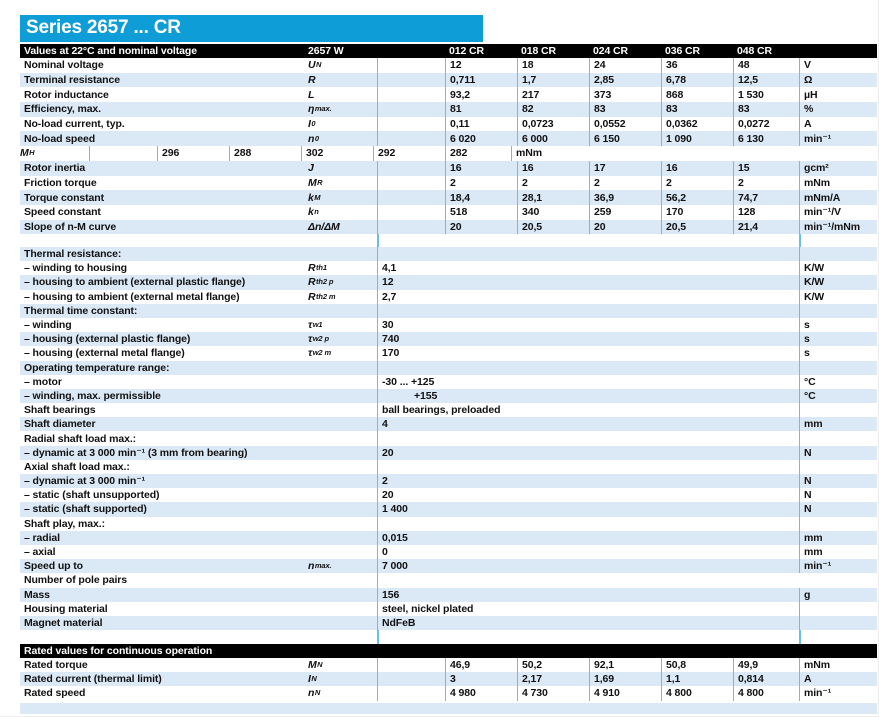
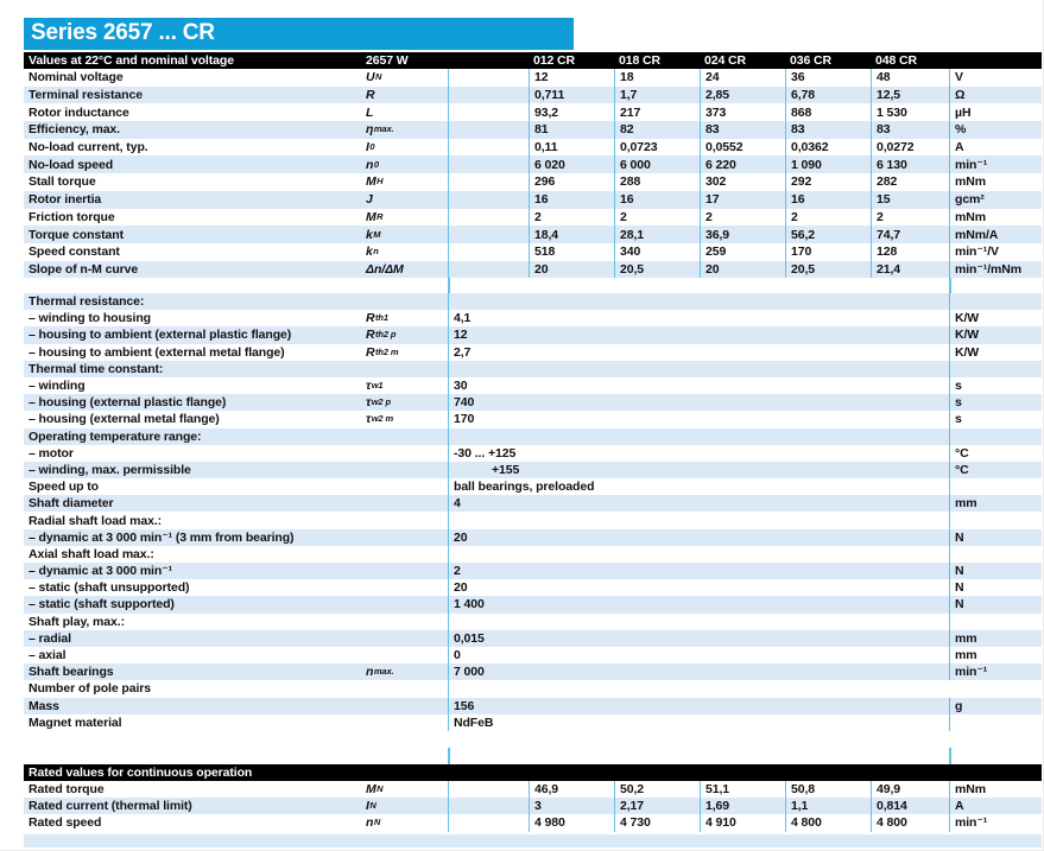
  Series 2657 ... CR
  Values at 22°C and nominal voltage
  2657 W
  012 CR
  018 CR
  024 CR
  036 CR
  048 CR
  Nominal voltage
  U
  N
  12
  18
  24
  36
  48
  V
  Terminal resistance
  R
  0,711
  1,7
  2,85
  6,78
  12,5
  Ω
  Rotor inductance
  L
  93,2
  217
  373
  868
  1 530
  µH
  Efficiency, max.
  η
  max.
  81
  82
  83
  83
  83
  %
  No-load current, typ.
  I
  0
  0,11
  0,0723
  0,0552
  0,0362
  0,0272
  A
  No-load speed
  n
  0
  6 020
  6 000
- 6 150
+ 6 220
  1 090
  6 130
  min⁻¹
+ Stall torque
  M
  H
  296
  288
  302
  292
  282
  mNm
  Rotor inertia
  J
  16
  16
  17
  16
  15
  gcm²
  Friction torque
  M
  R
  2
  2
  2
  2
  2
  mNm
  Torque constant
  k
  M
  18,4
  28,1
  36,9
  56,2
  74,7
  mNm/A
  Speed constant
  k
  n
  518
  340
  259
  170
  128
  min⁻¹/V
  Slope of n-M curve
  Δn/ΔM
  20
  20,5
  20
  20,5
  21,4
  min⁻¹/mNm
  Thermal resistance:
  – winding to housing
  R
  th1
  4,1
  K/W
  – housing to ambient (external plastic flange)
  R
  th2 p
  12
  K/W
  – housing to ambient (external metal flange)
  R
  th2 m
  2,7
  K/W
  Thermal time constant:
  – winding
  τ
  w1
  30
  s
  – housing (external plastic flange)
  τ
  w2 p
  740
  s
  – housing (external metal flange)
  τ
  w2 m
  170
  s
  Operating temperature range:
  – motor
  -30 ... +125
  °C
  – winding, max. permissible
  +155
  °C
- Shaft bearings
+ Speed up to
  ball bearings, preloaded
  Shaft diameter
  4
  mm
  Radial shaft load max.:
  – dynamic at 3 000 min⁻¹ (3 mm from bearing)
  20
  N
  Axial shaft load max.:
  – dynamic at 3 000 min⁻¹
  2
  N
  – static (shaft unsupported)
  20
  N
  – static (shaft supported)
  1 400
  N
  Shaft play, max.:
  – radial
  0,015
  mm
  – axial
  0
  mm
- Speed up to
+ Shaft bearings
  n
  max.
  7 000
  min⁻¹
  Number of pole pairs
  Mass
  156
  g
- Housing material
- steel, nickel plated
  Magnet material
  NdFeB
  Rated values for continuous operation
  Rated torque
  M
  N
  46,9
  50,2
- 92,1
+ 51,1
  50,8
  49,9
  mNm
  Rated current (thermal limit)
  I
  N
  3
  2,17
  1,69
  1,1
  0,814
  A
  Rated speed
  n
  N
  4 980
  4 730
  4 910
  4 800
  4 800
  min⁻¹
